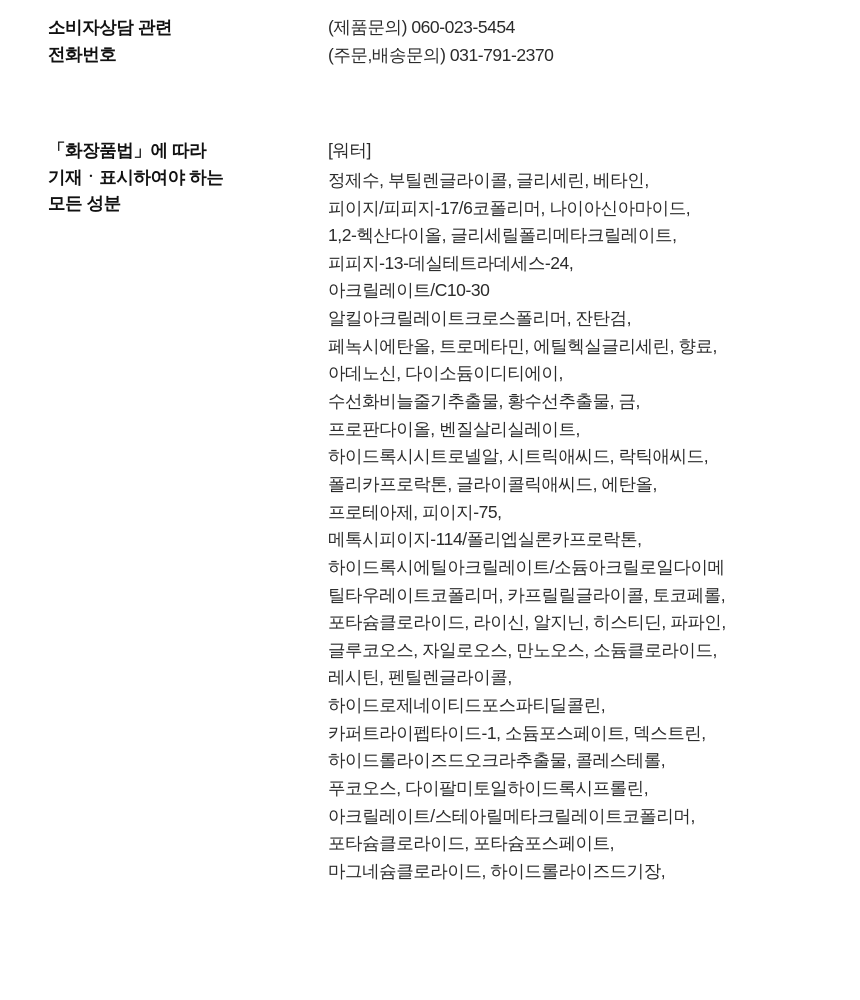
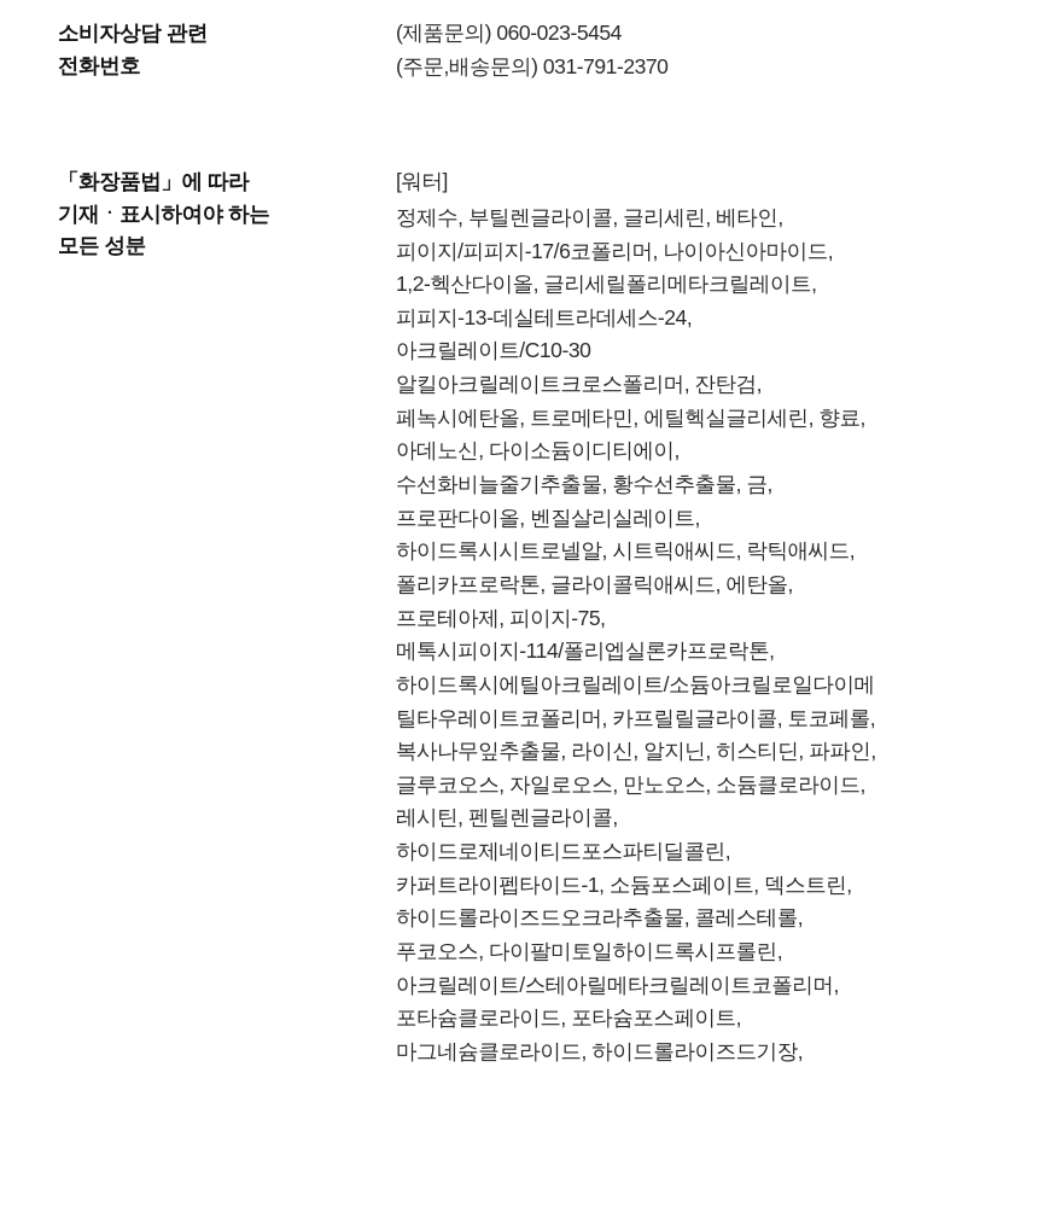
  소비자상담 관련 전화번호	(제품문의) 060-023-5454 (주문,배송문의) 031-791-2370
- 「화장품법」에 따라 기재ㆍ표시하여야 하는 모든 성분	[워터] 정제수, 부틸렌글라이콜, 글리세린, 베타인, 피이지/피피지-17/6코폴리머, 나이아신아마이드, 1,2-헥산다이올, 글리세릴폴리메타크릴레이트, 피피지-13-데실테트라데세스-24, 아크릴레이트/C10-30 알킬아크릴레이트크로스폴리머, 잔탄검, 페녹시에탄올, 트로메타민, 에틸헥실글리세린, 향료, 아데노신, 다이소듐이디티에이, 수선화비늘줄기추출물, 황수선추출물, 금, 프로판다이올, 벤질살리실레이트, 하이드록시시트로넬알, 시트릭애씨드, 락틱애씨드, 폴리카프로락톤, 글라이콜릭애씨드, 에탄올, 프로테아제, 피이지-75, 메톡시피이지-114/폴리엡실론카프로락톤, 하이드록시에틸아크릴레이트/소듐아크릴로일다이메 틸타우레이트코폴리머, 카프릴릴글라이콜, 토코페롤, 포타슘클로라이드, 라이신, 알지닌, 히스티딘, 파파인, 글루코오스, 자일로오스, 만노오스, 소듐클로라이드, 레시틴, 펜틸렌글라이콜, 하이드로제네이티드포스파티딜콜린, 카퍼트라이펩타이드-1, 소듐포스페이트, 덱스트린, 하이드롤라이즈드오크라추출물, 콜레스테롤, 푸코오스, 다이팔미토일하이드록시프롤린, 아크릴레이트/스테아릴메타크릴레이트코폴리머, 포타슘클로라이드, 포타슘포스페이트, 마그네슘클로라이드, 하이드롤라이즈드기장,
+ 「화장품법」에 따라 기재ㆍ표시하여야 하는 모든 성분	[워터] 정제수, 부틸렌글라이콜, 글리세린, 베타인, 피이지/피피지-17/6코폴리머, 나이아신아마이드, 1,2-헥산다이올, 글리세릴폴리메타크릴레이트, 피피지-13-데실테트라데세스-24, 아크릴레이트/C10-30 알킬아크릴레이트크로스폴리머, 잔탄검, 페녹시에탄올, 트로메타민, 에틸헥실글리세린, 향료, 아데노신, 다이소듐이디티에이, 수선화비늘줄기추출물, 황수선추출물, 금, 프로판다이올, 벤질살리실레이트, 하이드록시시트로넬알, 시트릭애씨드, 락틱애씨드, 폴리카프로락톤, 글라이콜릭애씨드, 에탄올, 프로테아제, 피이지-75, 메톡시피이지-114/폴리엡실론카프로락톤, 하이드록시에틸아크릴레이트/소듐아크릴로일다이메 틸타우레이트코폴리머, 카프릴릴글라이콜, 토코페롤, 복사나무잎추출물, 라이신, 알지닌, 히스티딘, 파파인, 글루코오스, 자일로오스, 만노오스, 소듐클로라이드, 레시틴, 펜틸렌글라이콜, 하이드로제네이티드포스파티딜콜린, 카퍼트라이펩타이드-1, 소듐포스페이트, 덱스트린, 하이드롤라이즈드오크라추출물, 콜레스테롤, 푸코오스, 다이팔미토일하이드록시프롤린, 아크릴레이트/스테아릴메타크릴레이트코폴리머, 포타슘클로라이드, 포타슘포스페이트, 마그네슘클로라이드, 하이드롤라이즈드기장,
